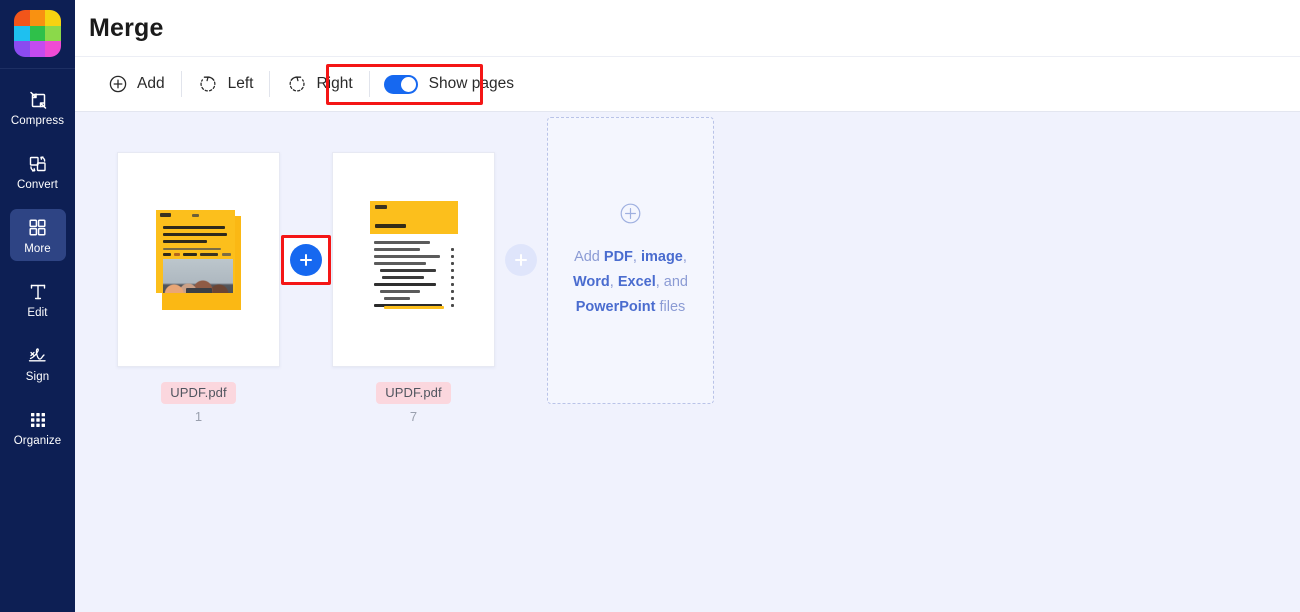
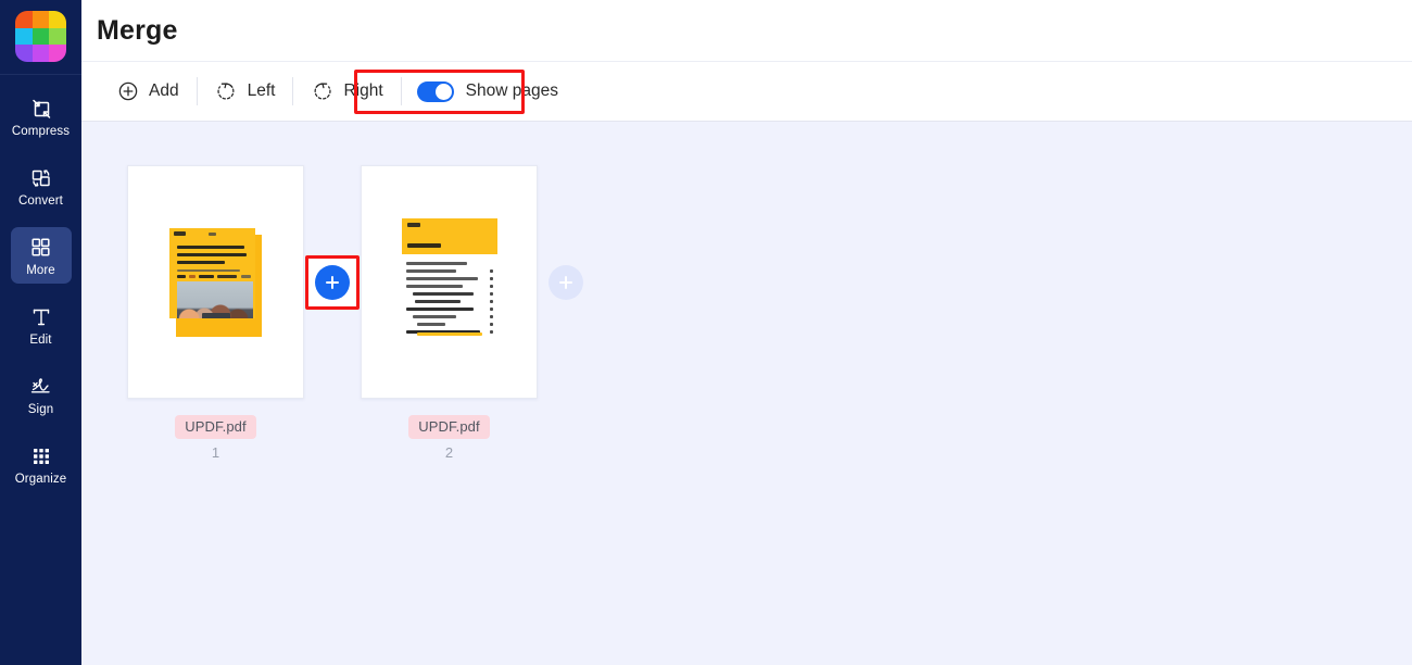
  Compress
  Convert
  More
  Edit
  Sign
  Organize
  Merge
  Add
  Left
  Right
  Show pages
  UPDF.pdf
  1
  UPDF.pdf
- 7
+ 2
- Add PDF, image, Word, Excel, and PowerPoint files
